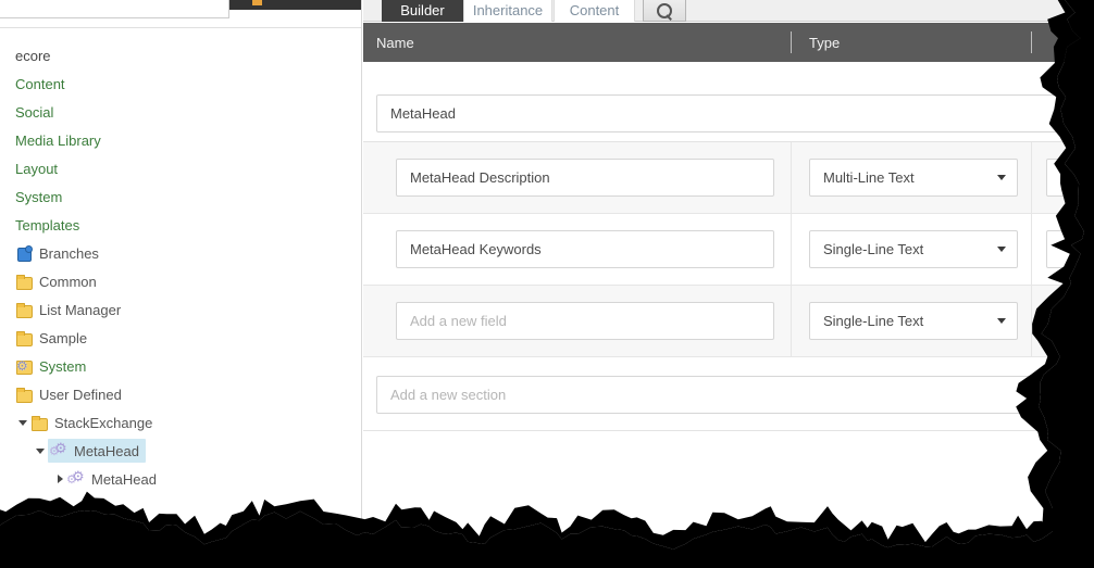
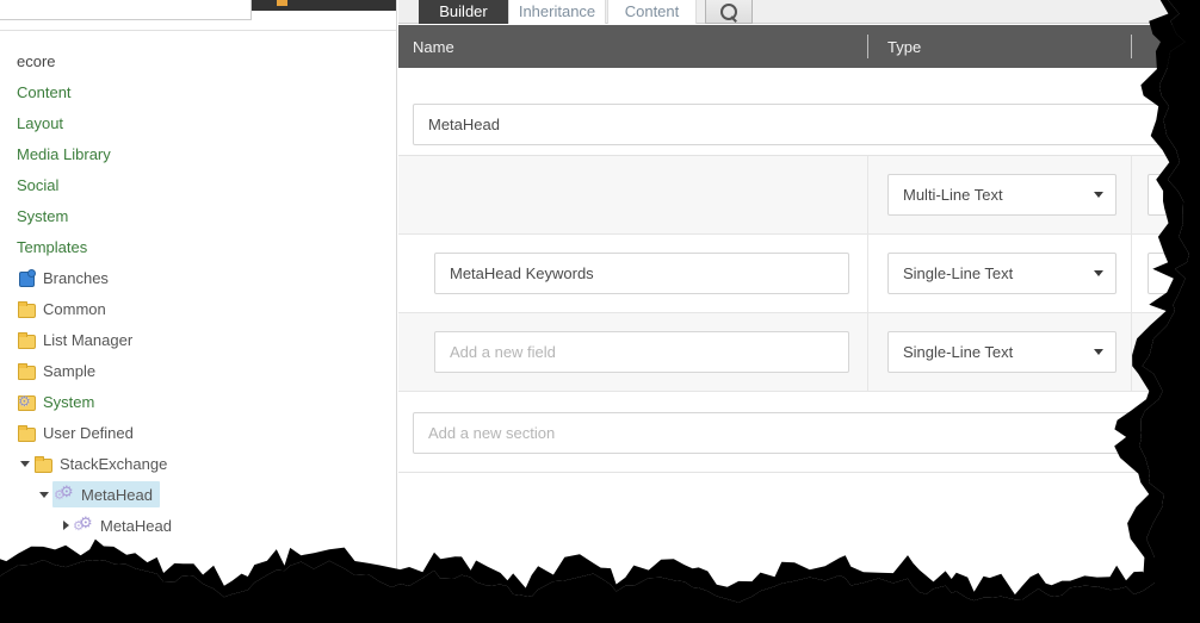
  ecore
  Content
- Social
+ Layout
  Media Library
- Layout
+ Social
  System
  Templates
  Branches
  Common
  List Manager
  Sample
  System
  User Defined
  StackExchange
  MetaHead
  MetaHead
  Builder
  Inheritance
  Content
  Name
  Type
  MetaHead
- MetaHead Description
  Multi-Line Text
  MetaHead Keywords
  Single-Line Text
  Add a new field
  Single-Line Text
  Add a new section
